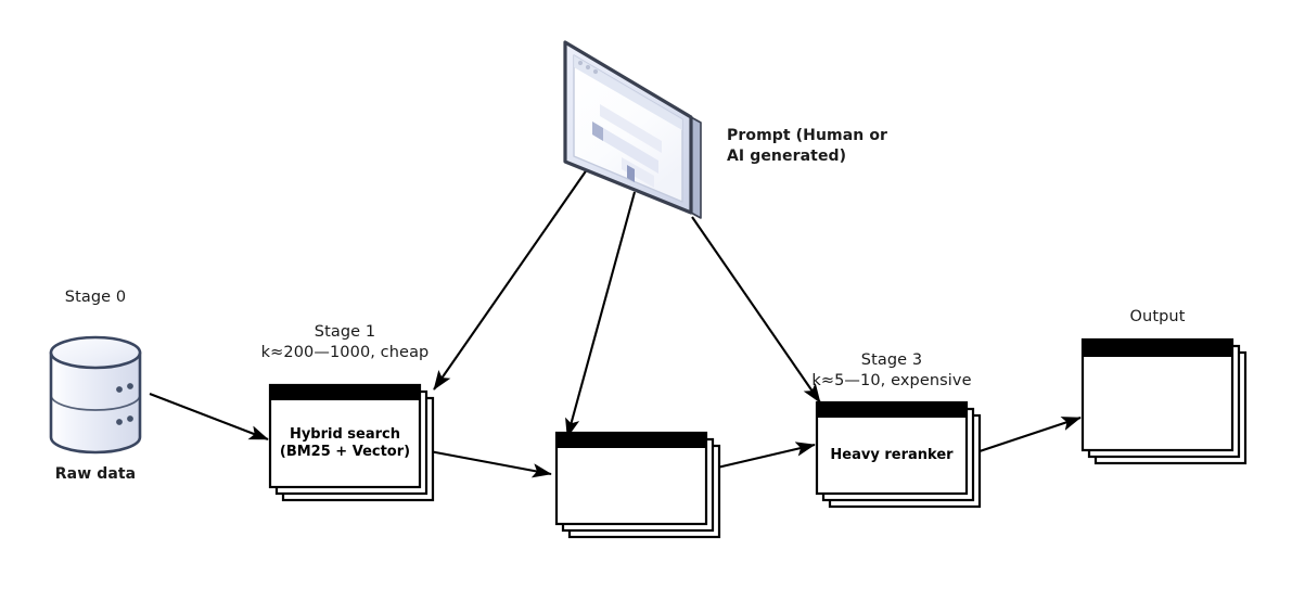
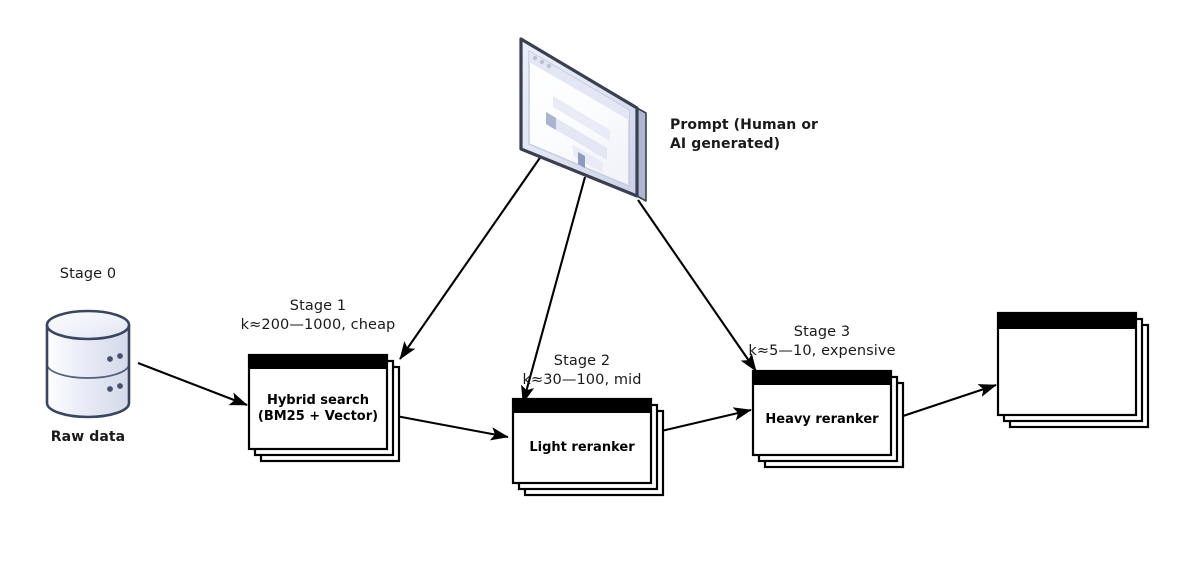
  Stage 0
  Raw data
  Prompt (Human or
  AI generated)
  Stage 1
  k≈200—1000, cheap
  Hybrid search
  (BM25 + Vector)
+ Stage 2
+ k≈30—100, mid
+ Light reranker
  Stage 3
  k≈5—10, expensive
  Heavy reranker
- Output
